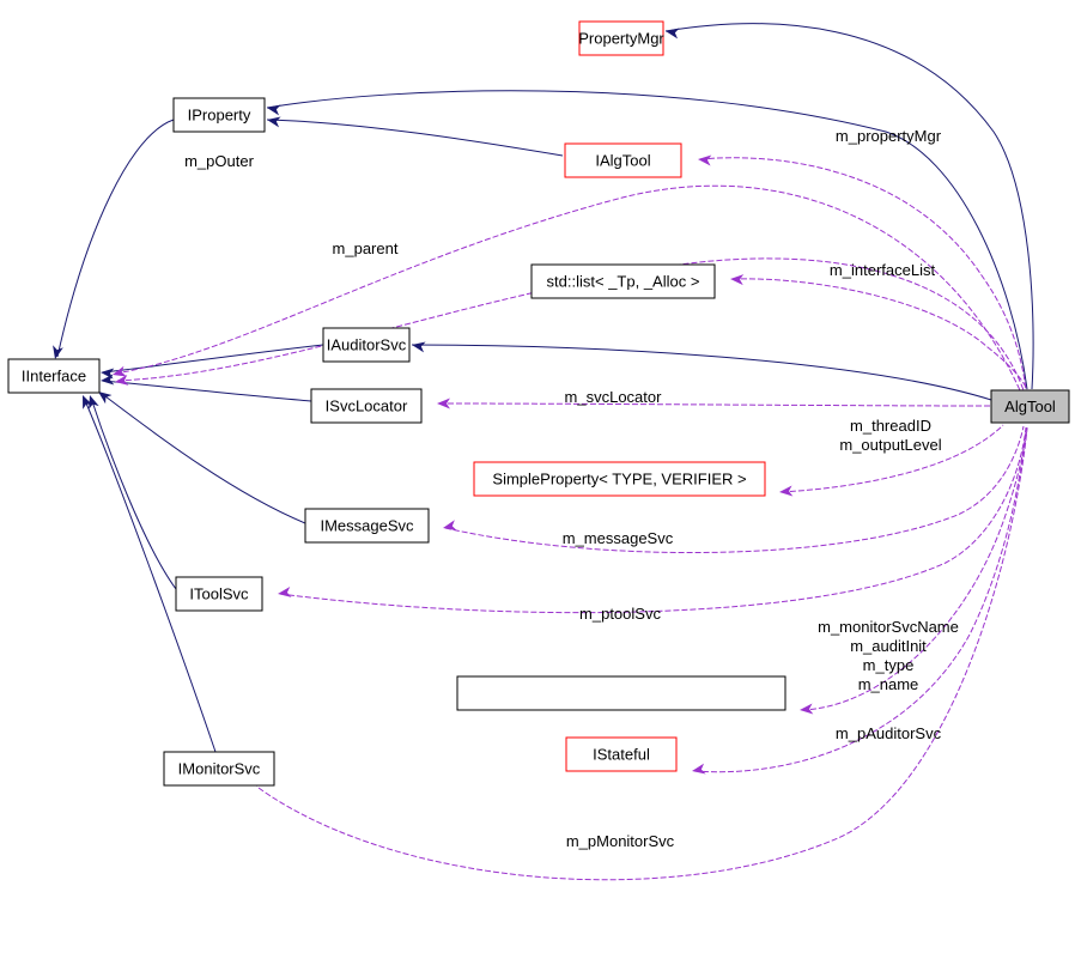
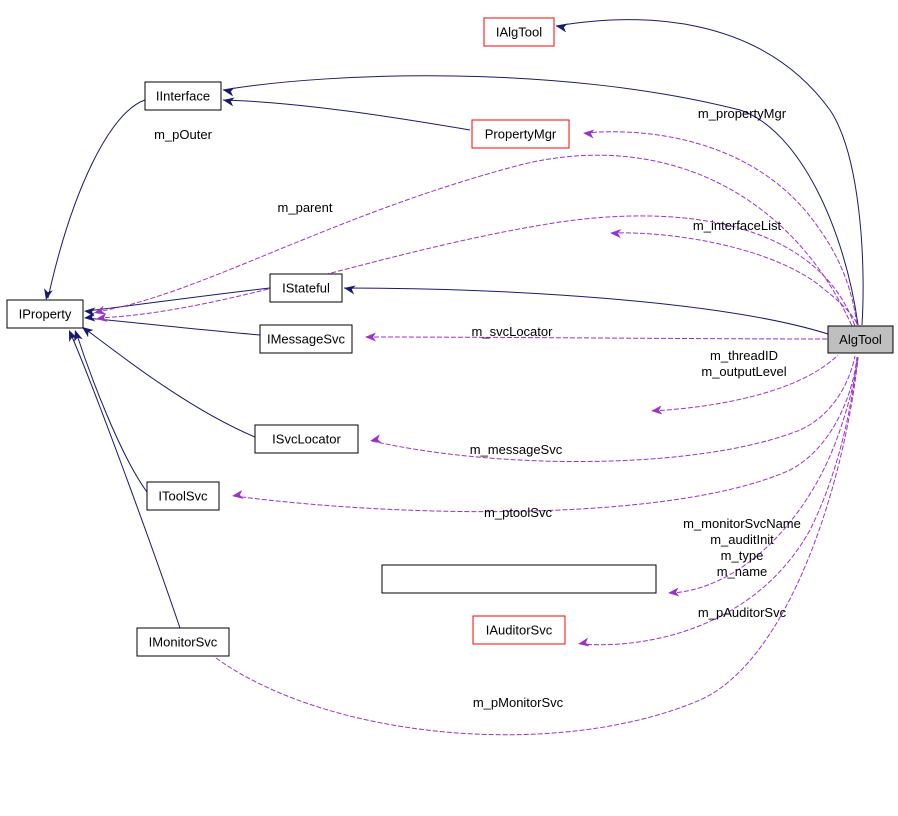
- PropertyMgr
+ IAlgTool
- IProperty
+ IInterface
- IAlgTool
+ PropertyMgr
- std::list< _Tp, _Alloc >
- IAuditorSvc
+ IStateful
- IInterface
+ IProperty
- ISvcLocator
+ IMessageSvc
  AlgTool
- SimpleProperty< TYPE, VERIFIER >
- IMessageSvc
+ ISvcLocator
  IToolSvc
- IStateful
+ IAuditorSvc
  IMonitorSvc
  m_pOuter
  m_parent
  m_propertyMgr
  m_interfaceList
  m_svcLocator
  m_threadID m_outputLevel
  m_messageSvc
  m_ptoolSvc
  m_monitorSvcName m_auditInit m_type m_name
  m_pAuditorSvc
  m_pMonitorSvc
